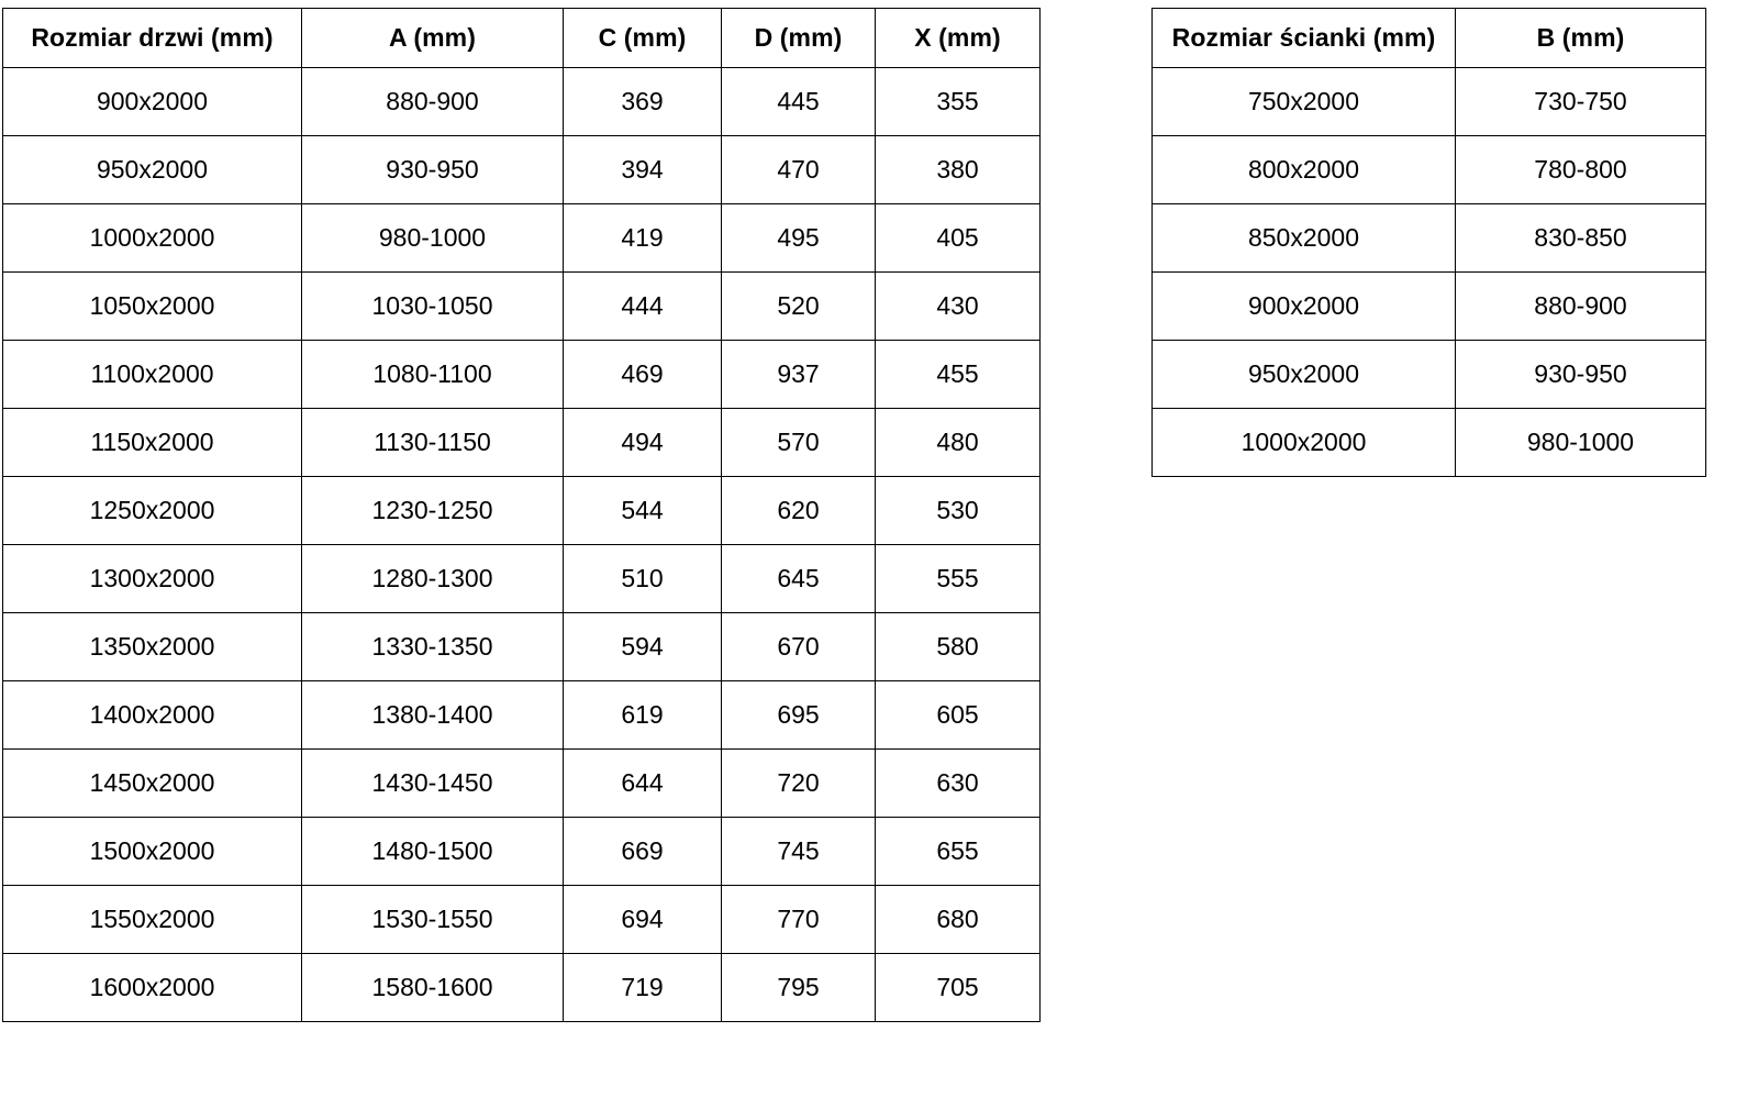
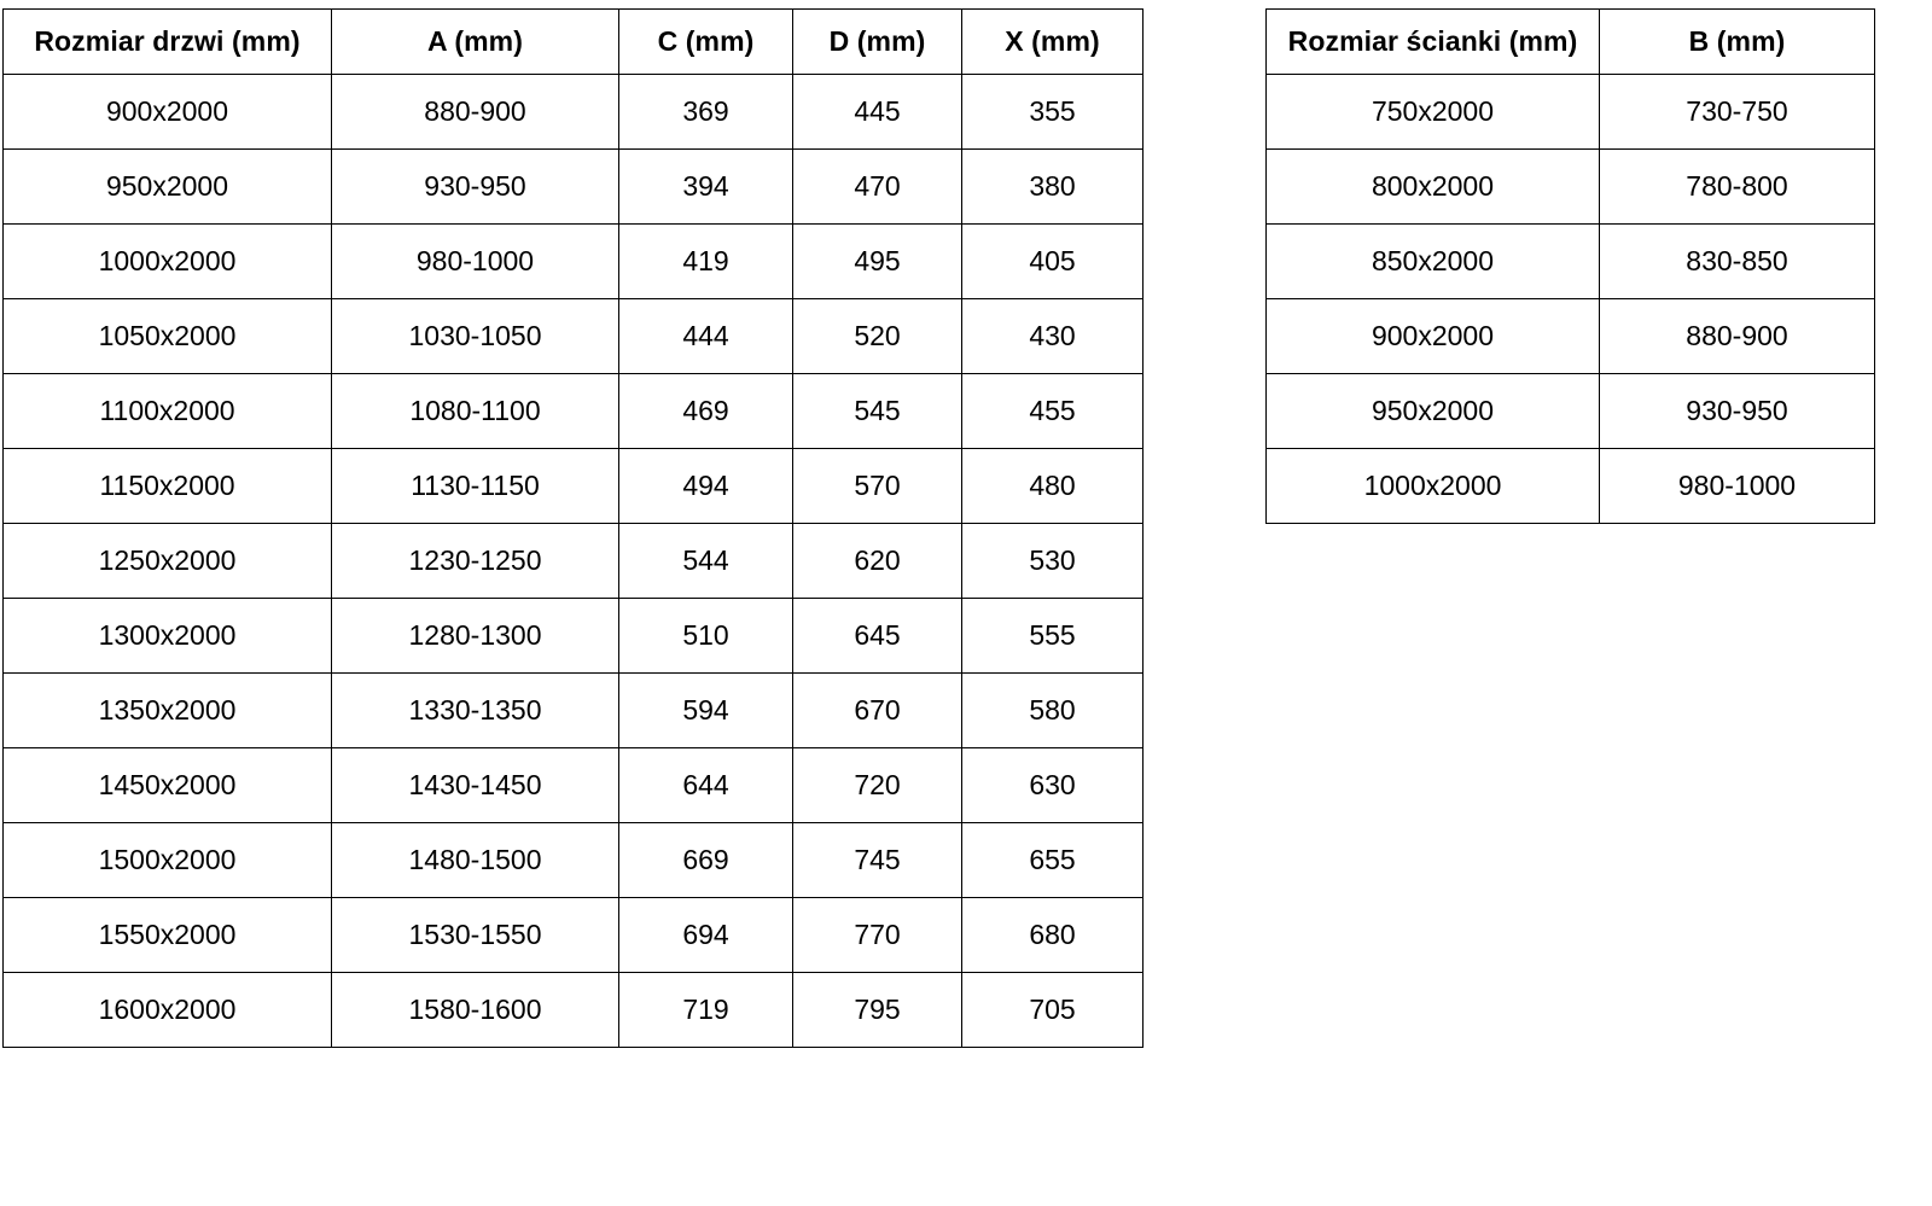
  Rozmiar drzwi (mm)	A (mm)	C (mm)	D (mm)	X (mm)
  900x2000	880-900	369	445	355
  950x2000	930-950	394	470	380
  1000x2000	980-1000	419	495	405
  1050x2000	1030-1050	444	520	430
- 1100x2000	1080-1100	469	937	455
+ 1100x2000	1080-1100	469	545	455
  1150x2000	1130-1150	494	570	480
  1250x2000	1230-1250	544	620	530
  1300x2000	1280-1300	510	645	555
  1350x2000	1330-1350	594	670	580
- 1400x2000	1380-1400	619	695	605
  1450x2000	1430-1450	644	720	630
  1500x2000	1480-1500	669	745	655
  1550x2000	1530-1550	694	770	680
  1600x2000	1580-1600	719	795	705
  Rozmiar ścianki (mm)	B (mm)
  750x2000	730-750
  800x2000	780-800
  850x2000	830-850
  900x2000	880-900
  950x2000	930-950
  1000x2000	980-1000
